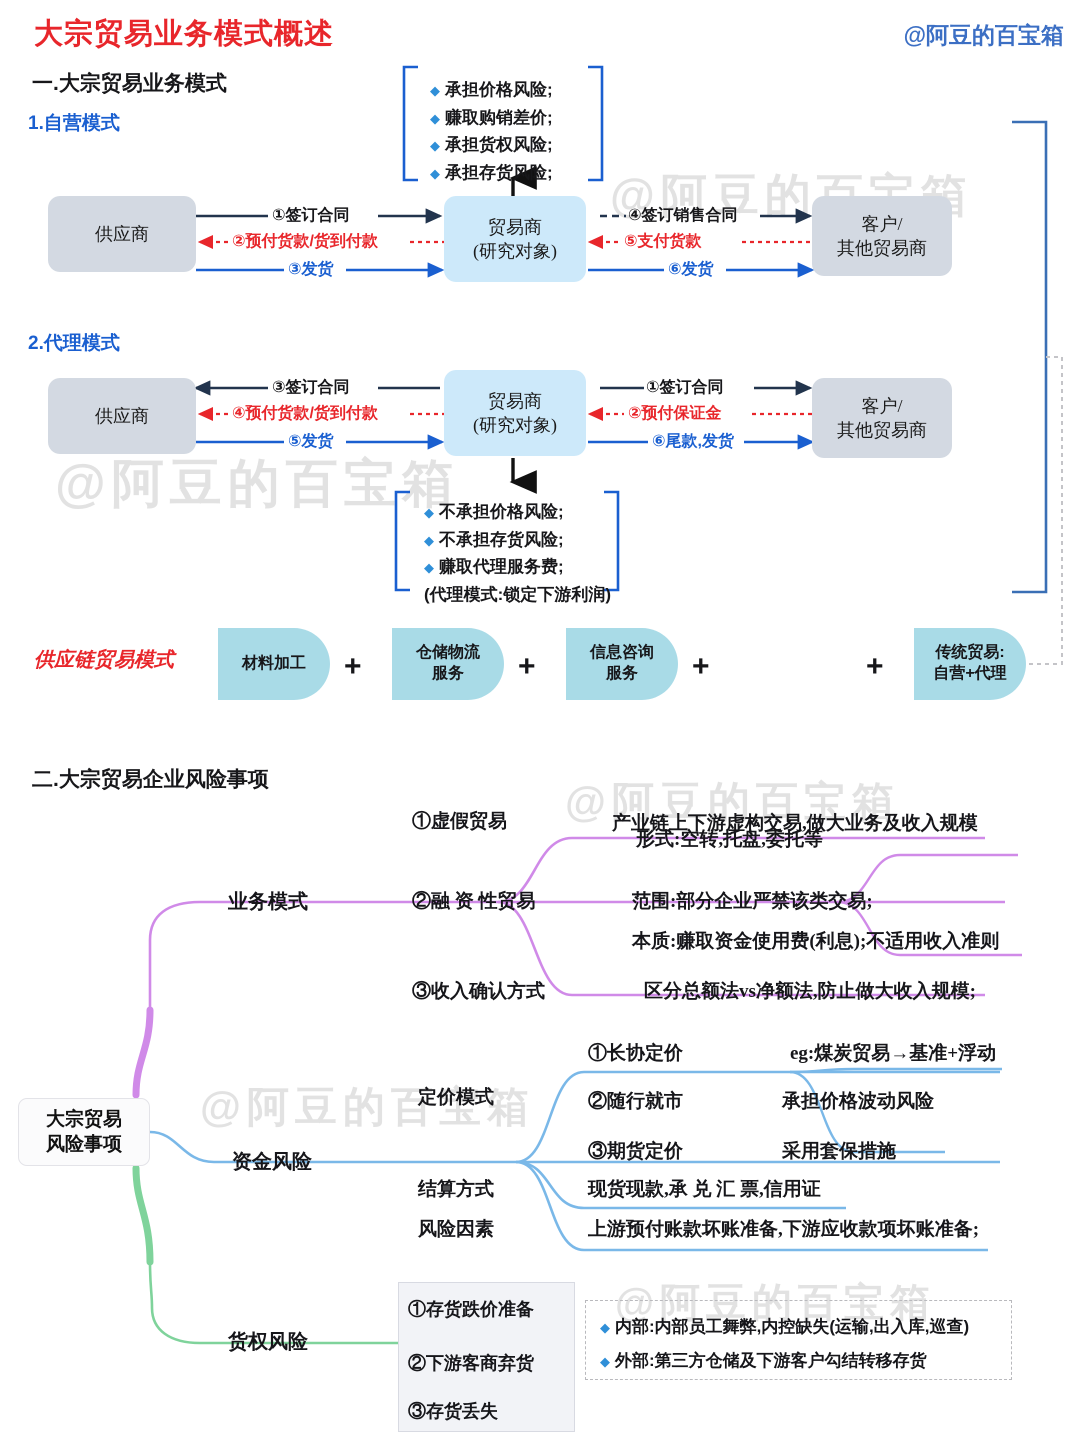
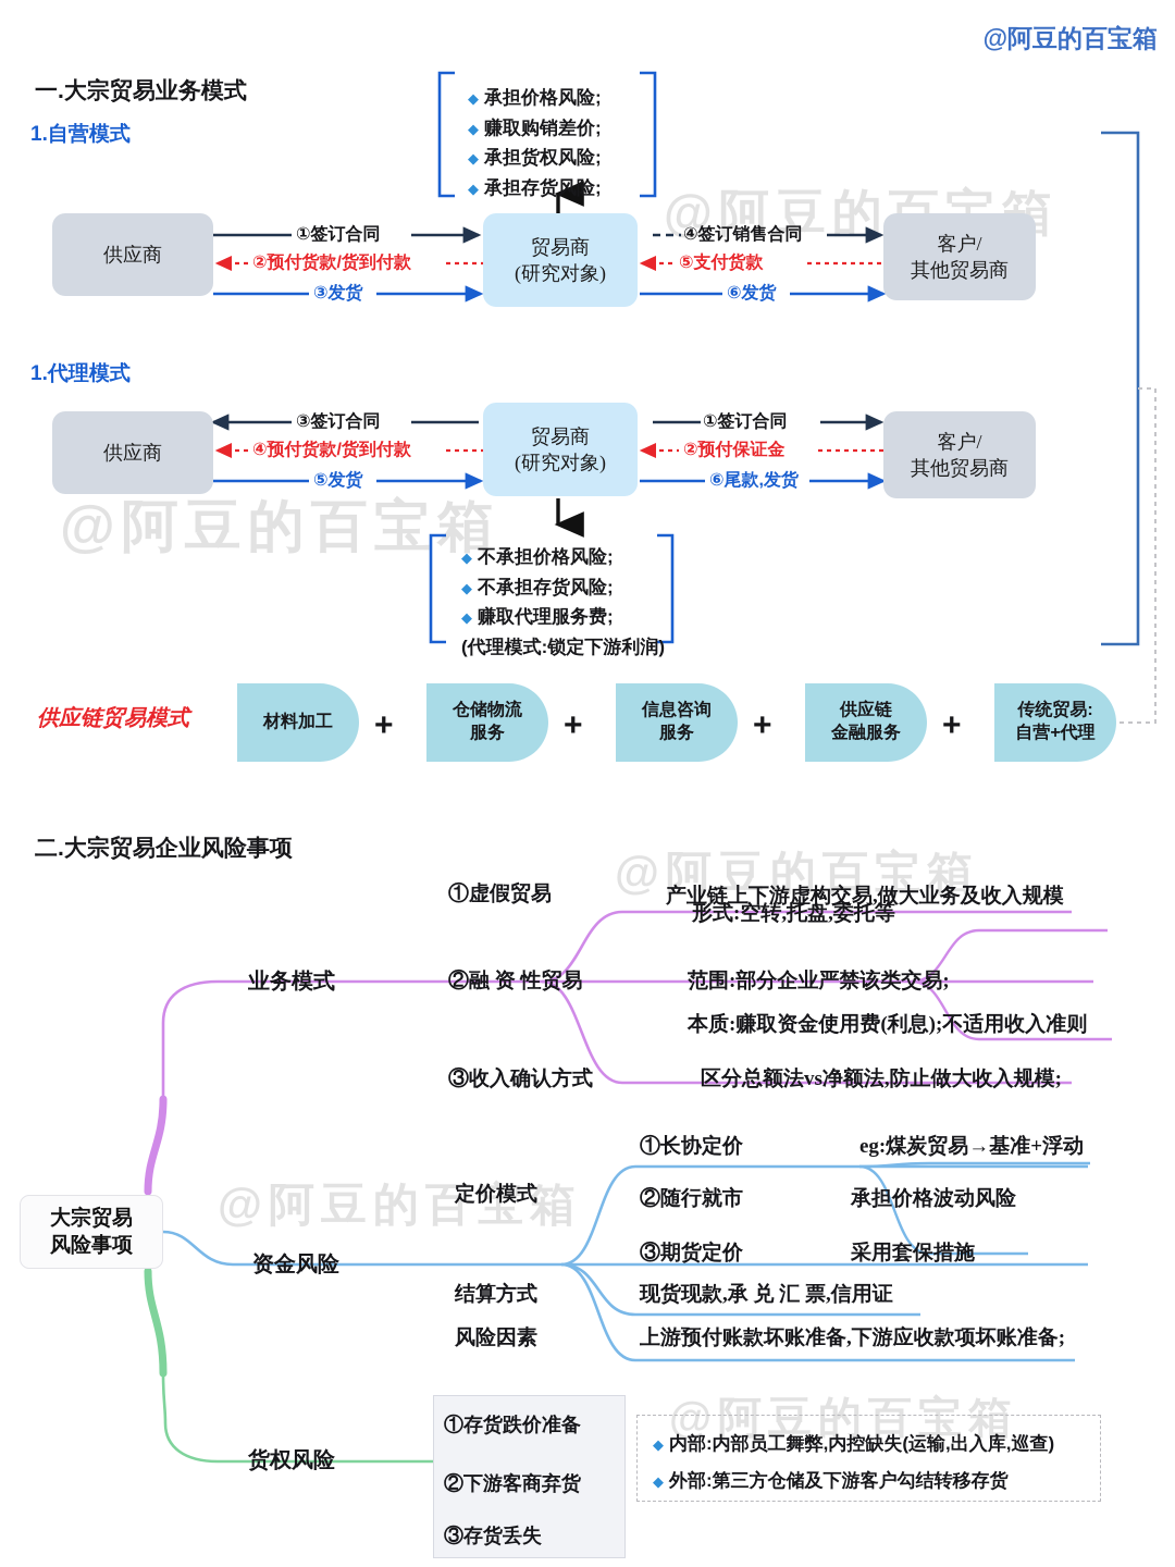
  @阿豆的百宝箱
  @阿豆的百宝箱
  @阿豆的百宝箱
  @阿豆的百宝箱
  @阿豆的百宝箱
- 大宗贸易业务模式概述
  @阿豆的百宝箱
  一.大宗贸易业务模式
  1.自营模式
- 2.代理模式
+ 1.代理模式
  二.大宗贸易企业风险事项
  ◆ 承担价格风险;
  ◆ 赚取购销差价;
  ◆ 承担货权风险;
  ◆ 承担存货风险;
  供应商
  贸易商
  (研究对象)
  客户/
  其他贸易商
  ①签订合同
  ②预付货款/货到付款
  ③发货
  ④签订销售合同
  ⑤支付货款
  ⑥发货
  供应商
  贸易商
  (研究对象)
  客户/
  其他贸易商
  ③签订合同
  ④预付货款/货到付款
  ⑤发货
  ①签订合同
  ②预付保证金
  ⑥尾款,发货
  ◆ 不承担价格风险;
  ◆ 不承担存货风险;
  ◆ 赚取代理服务费;
  (代理模式:锁定下游利润)
  供应链贸易模式
  材料加工
  +
  仓储物流
  服务
  +
  信息咨询
  服务
  +
+ 供应链
+ 金融服务
  +
  传统贸易:
  自营+代理
  大宗贸易
  风险事项
  业务模式
  ①虚假贸易
  ②融 资 性贸易
  ③收入确认方式
  产业链上下游虚构交易,做大业务及收入规模
  形式:空转,托盘,委托等
  范围:部分企业严禁该类交易;
  本质:赚取资金使用费(利息);不适用收入准则
  区分总额法vs净额法,防止做大收入规模;
  资金风险
  定价模式
  结算方式
  风险因素
  ①长协定价
  ②随行就市
  ③期货定价
  eg:煤炭贸易→基准+浮动
  承担价格波动风险
  采用套保措施
  现货现款,承 兑 汇 票,信用证
  上游预付账款坏账准备,下游应收款项坏账准备;
  货权风险
  ①存货跌价准备
  ②下游客商弃货
  ③存货丢失
  ◆ 内部:内部员工舞弊,内控缺失(运输,出入库,巡查)
  ◆ 外部:第三方仓储及下游客户勾结转移存货
